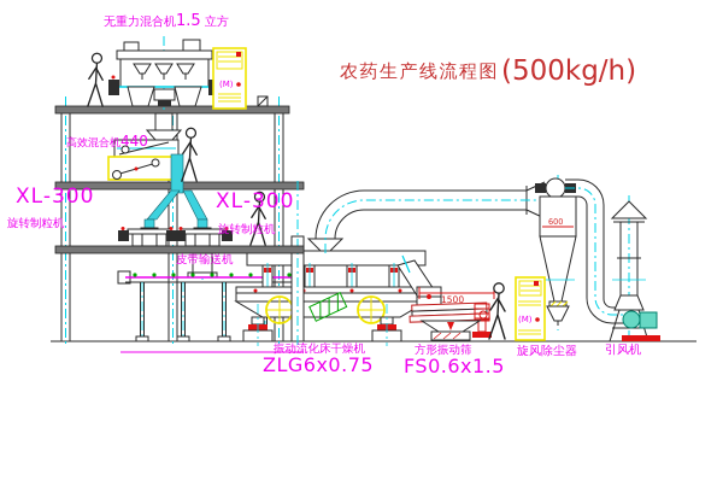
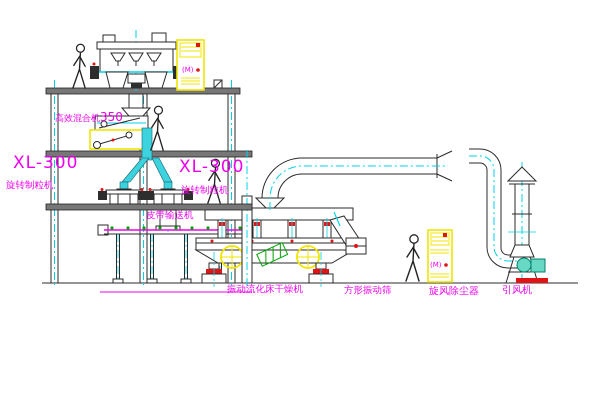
  (M)
- 600
- 1500
  (M)
- 农药生产线流程图
- (500kg/h)
- 无重力混合机1.5 立方
- 高效混合机440
+ 高效混合机350
  XL-300
  旋转制粒机
  XL-300
  旋转制粒机
  皮带输送机
  振动流化床干燥机
- ZLG6x0.75
  方形振动筛
- FS0.6x1.5
  旋风除尘器
  引风机
